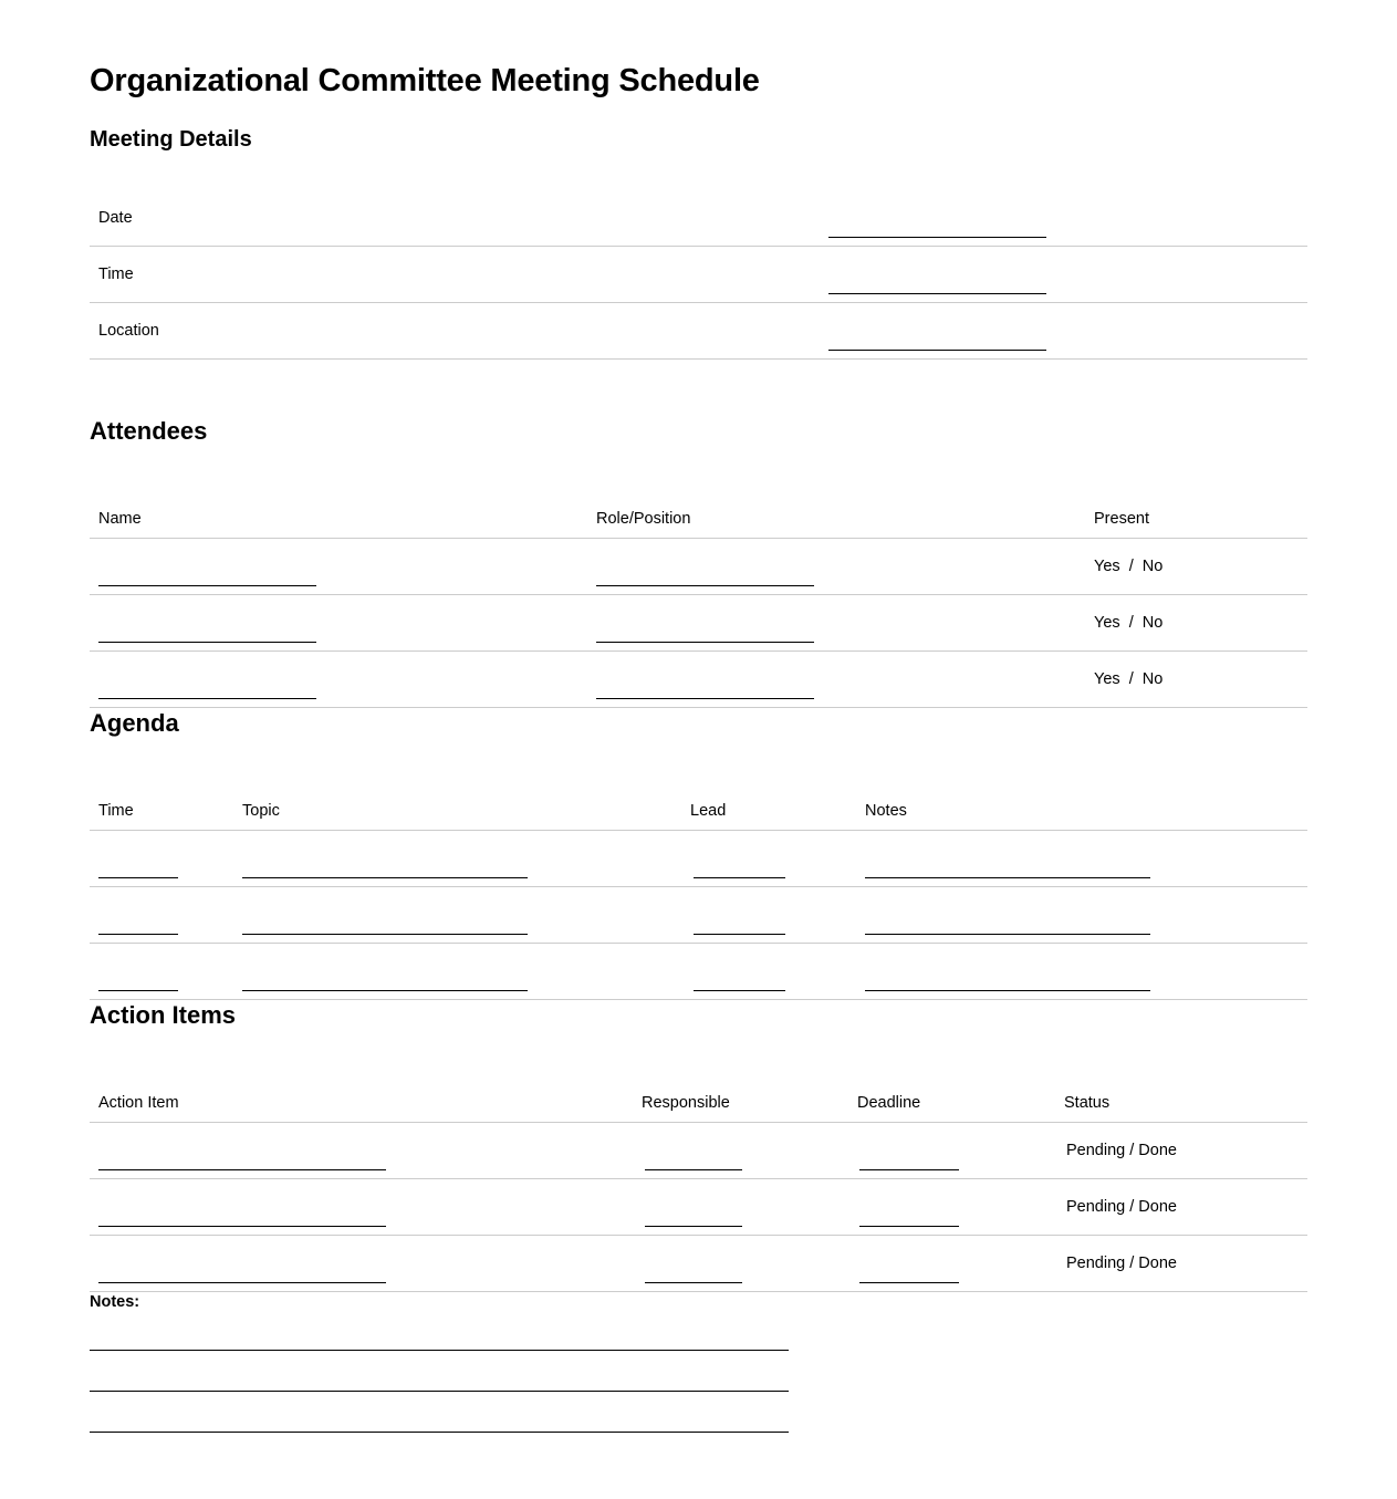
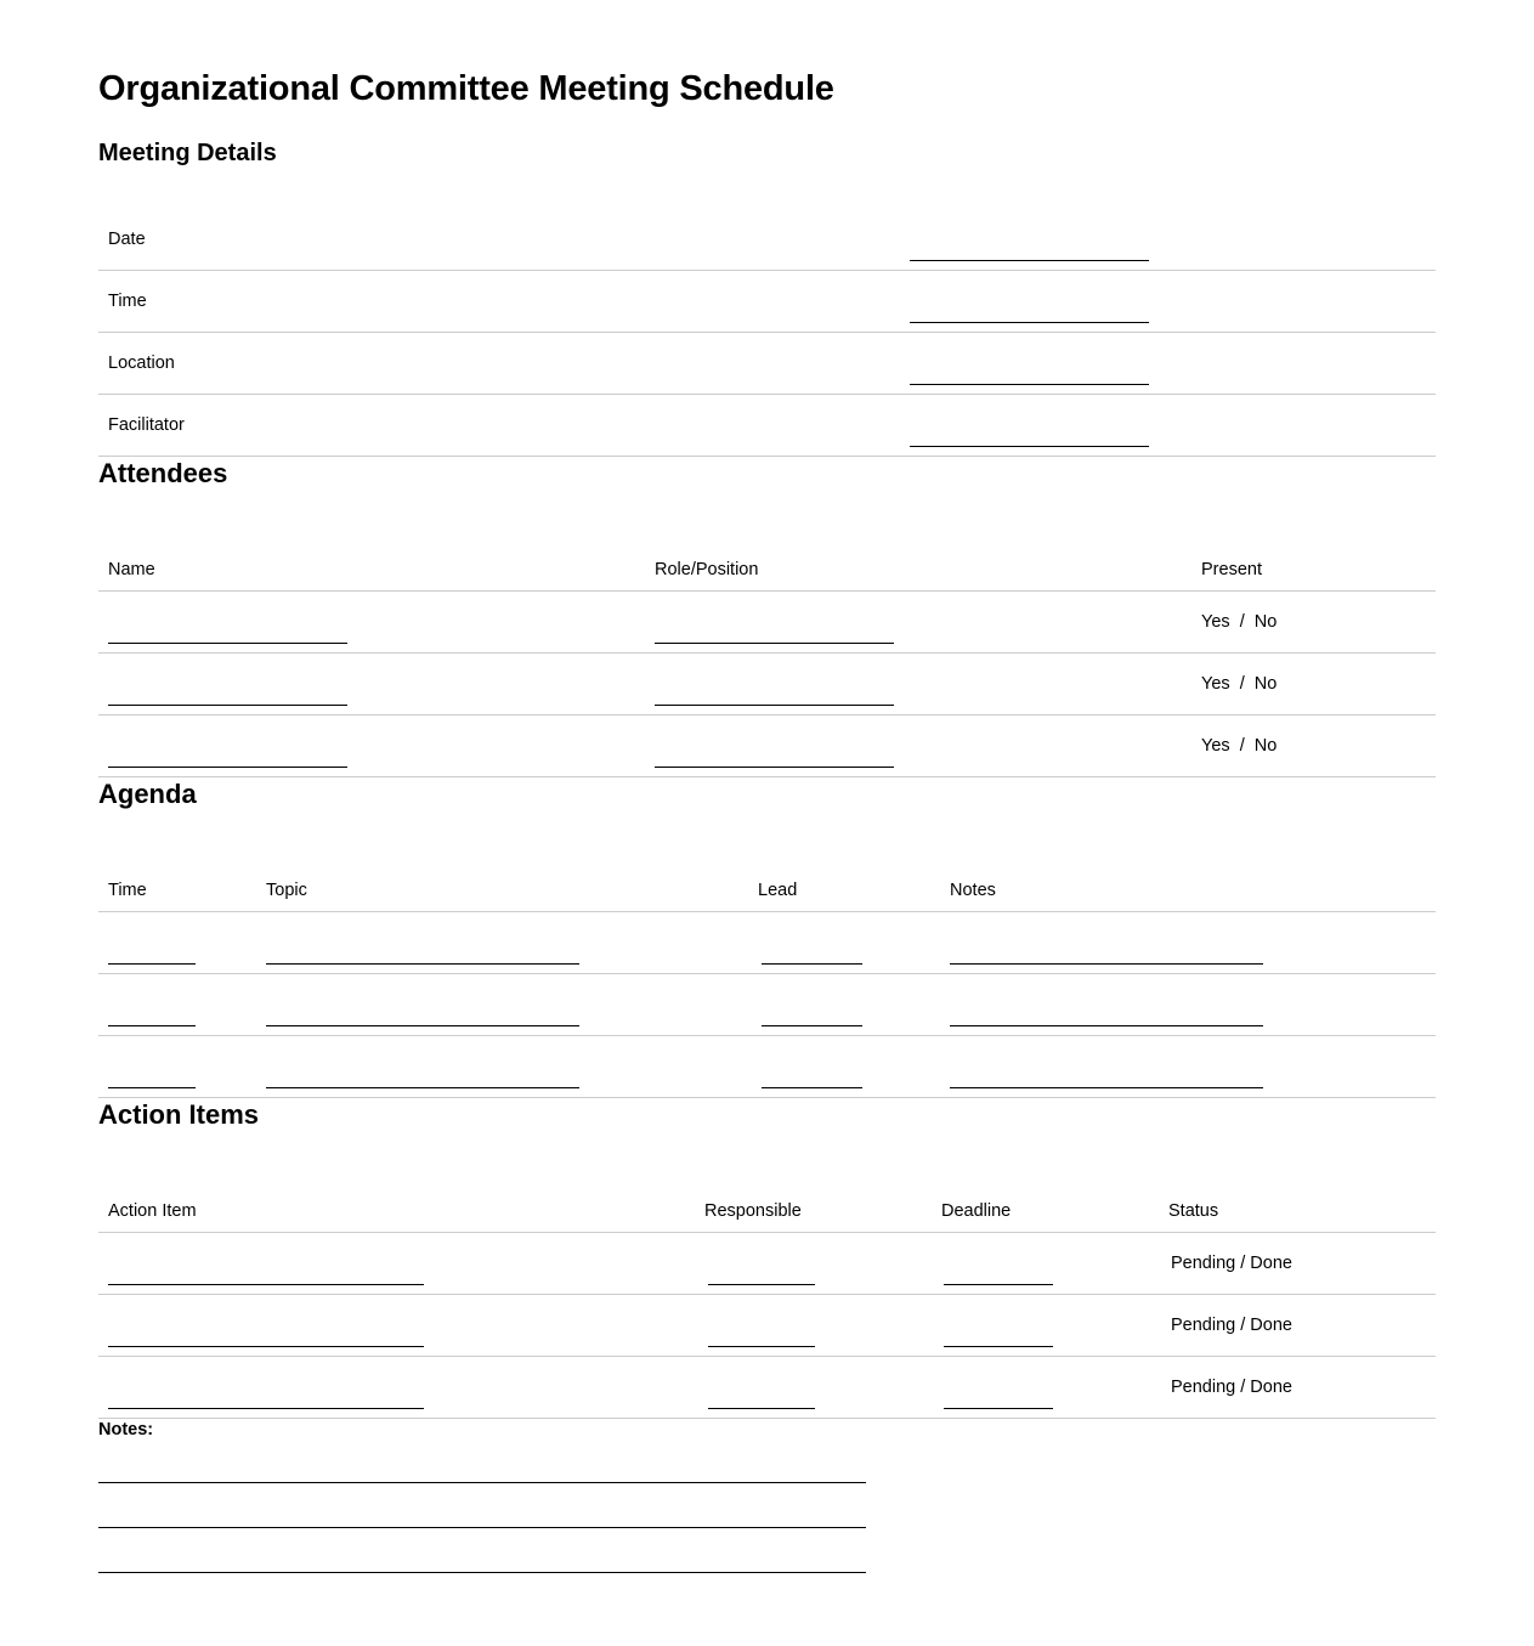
  Organizational Committee Meeting Schedule
  Meeting Details
  Date
  Time
  Location
+ Facilitator
  Attendees
  Name	Role/Position	Present
  		Yes / No
  		Yes / No
  		Yes / No
  Agenda
  Time	Topic	Lead	Notes
  Action Items
  Action Item	Responsible	Deadline	Status
  			Pending / Done
  			Pending / Done
  			Pending / Done
  Notes:
